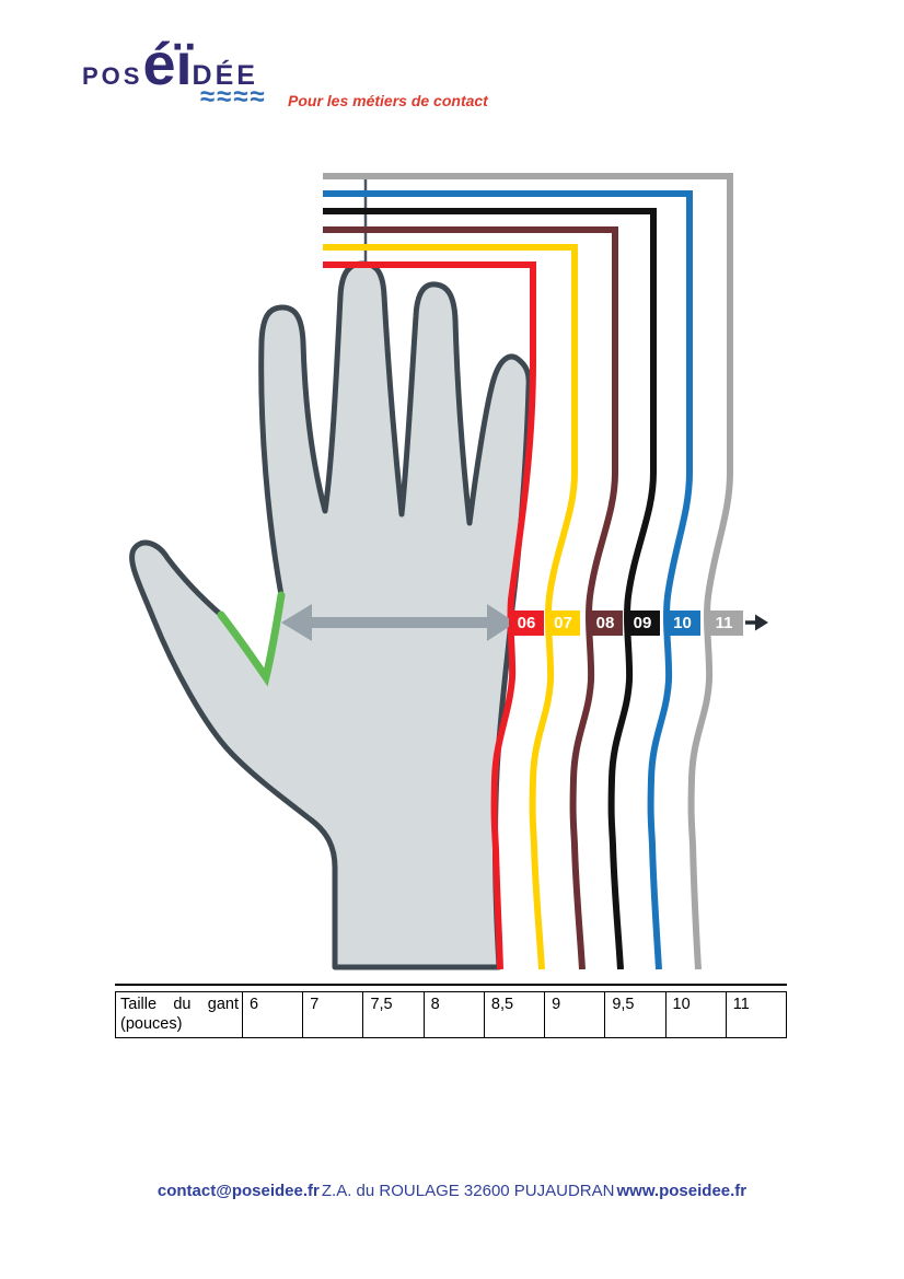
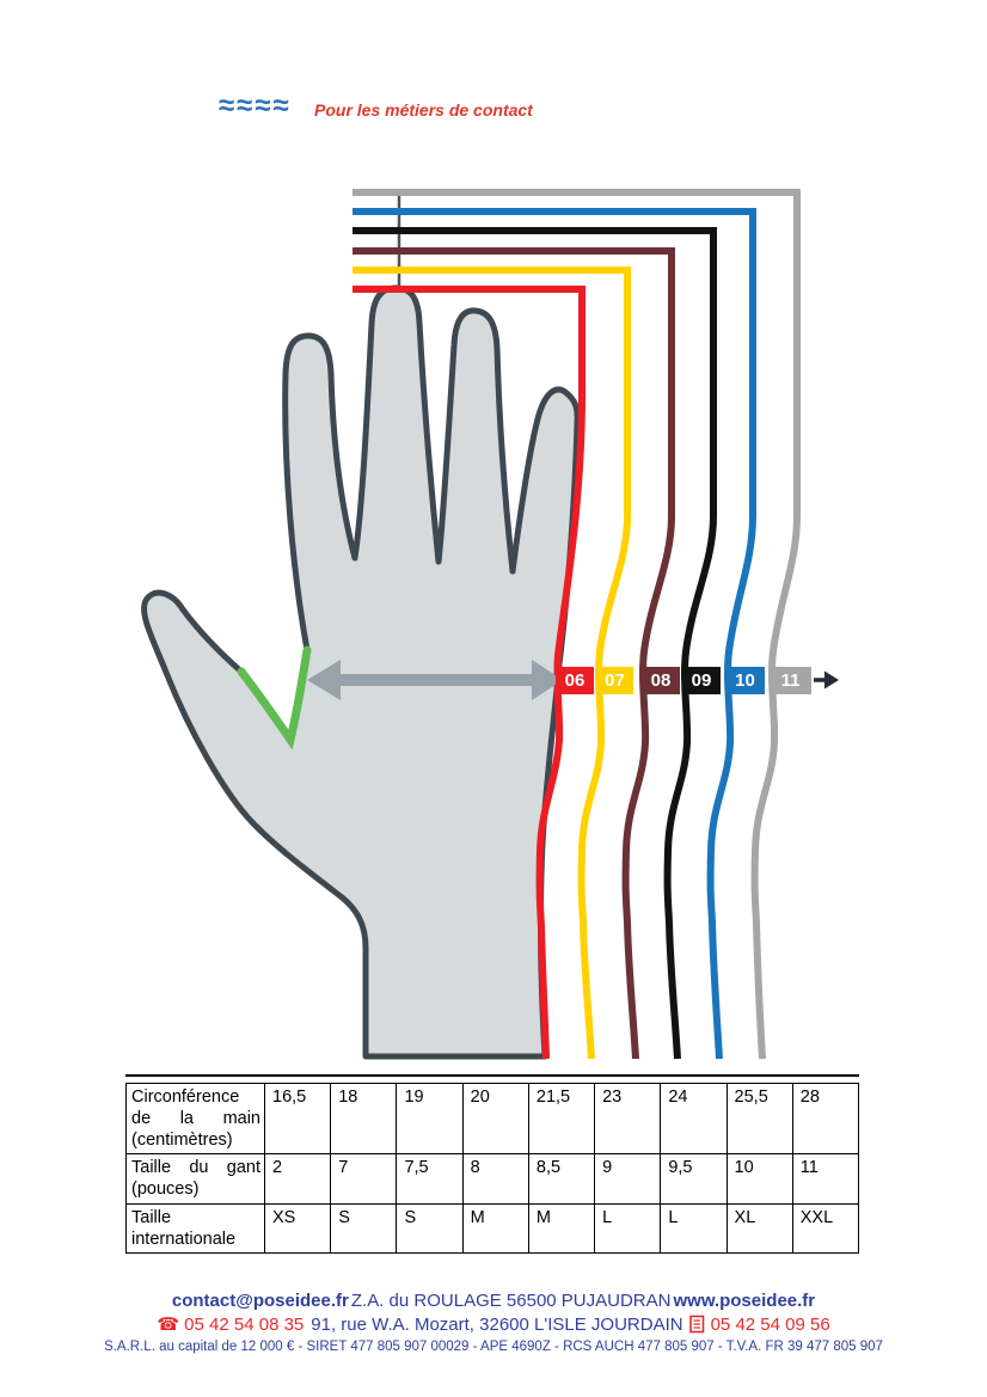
- POSéïDÉE
  ≈≈≈≈
  Pour les métiers de contact
  06
  07
  08
  09
  10
  11
+ Circonférence de la main (centimètres)	16,5	18	19	20	21,5	23	24	25,5	28
- Taille du gant (pouces)	6	7	7,5	8	8,5	9	9,5	10	11
+ Taille du gant (pouces)	2	7	7,5	8	8,5	9	9,5	10	11
+ Taille internationale	XS	S	S	M	M	L	L	XL	XXL
- contact@poseidee.frZ.A. du ROULAGE 32600 PUJAUDRANwww.poseidee.fr
+ contact@poseidee.frZ.A. du ROULAGE 56500 PUJAUDRANwww.poseidee.fr
+ ☎ 05 42 54 08 35 91, rue W.A. Mozart, 32600 L'ISLE JOURDAIN 05 42 54 09 56
+ S.A.R.L. au capital de 12 000 € - SIRET 477 805 907 00029 - APE 4690Z - RCS AUCH 477 805 907 - T.V.A. FR 39 477 805 907
